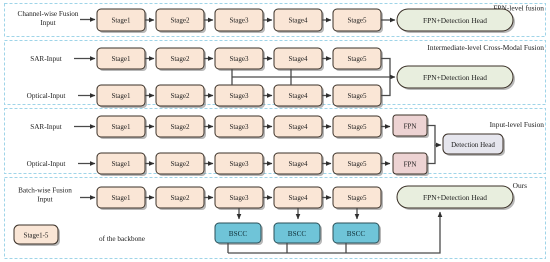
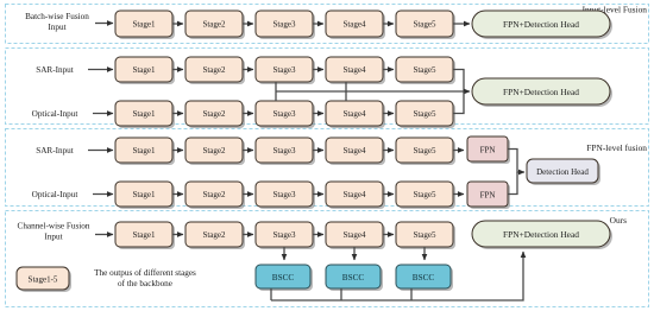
- FPN-level fusion
+ Input-level Fusion
- Channel-wise Fusion
+ Batch-wise Fusion
  Input
  Stage1
  Stage2
  Stage3
  Stage4
  Stage5
  FPN+Detection Head
- Intermediate-level Cross-Modal Fusion
  SAR-Input
  Optical-Input
  Stage1
  Stage2
  Stage3
  Stage4
  Stage5
  Stage1
  Stage2
  Stage3
  Stage4
  Stage5
  FPN+Detection Head
- Input-level Fusion
+ FPN-level fusion
  SAR-Input
  Optical-Input
  FPN
  Stage1
  Stage2
  Stage3
  Stage4
  Stage5
  FPN
  Detection Head
  Ours
- Batch-wise Fusion
+ Channel-wise Fusion
  Input
  Stage1
  Stage2
  Stage3
  Stage4
  Stage5
  BSCC
  BSCC
  BSCC
  FPN+Detection Head
  Stage1-5
+ The outpus of different stages
  of the backbone
